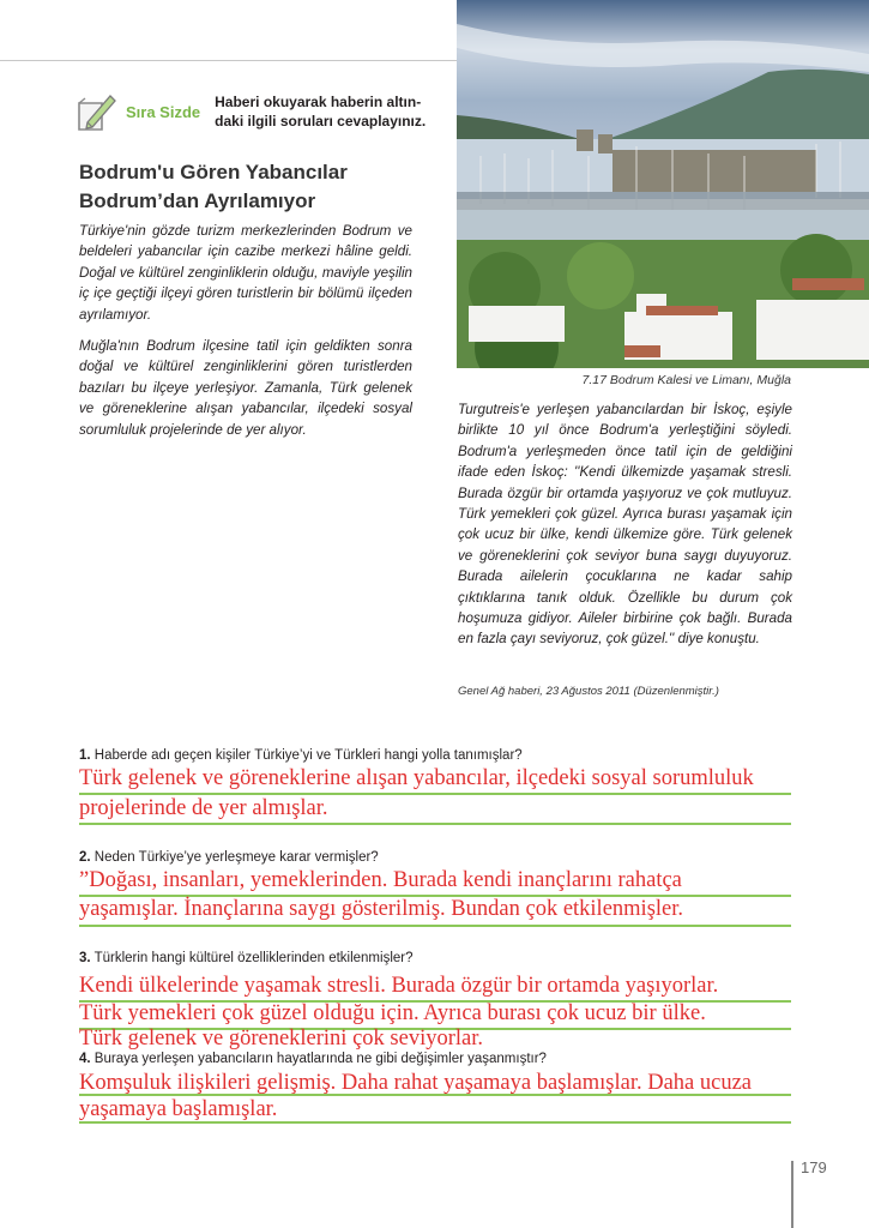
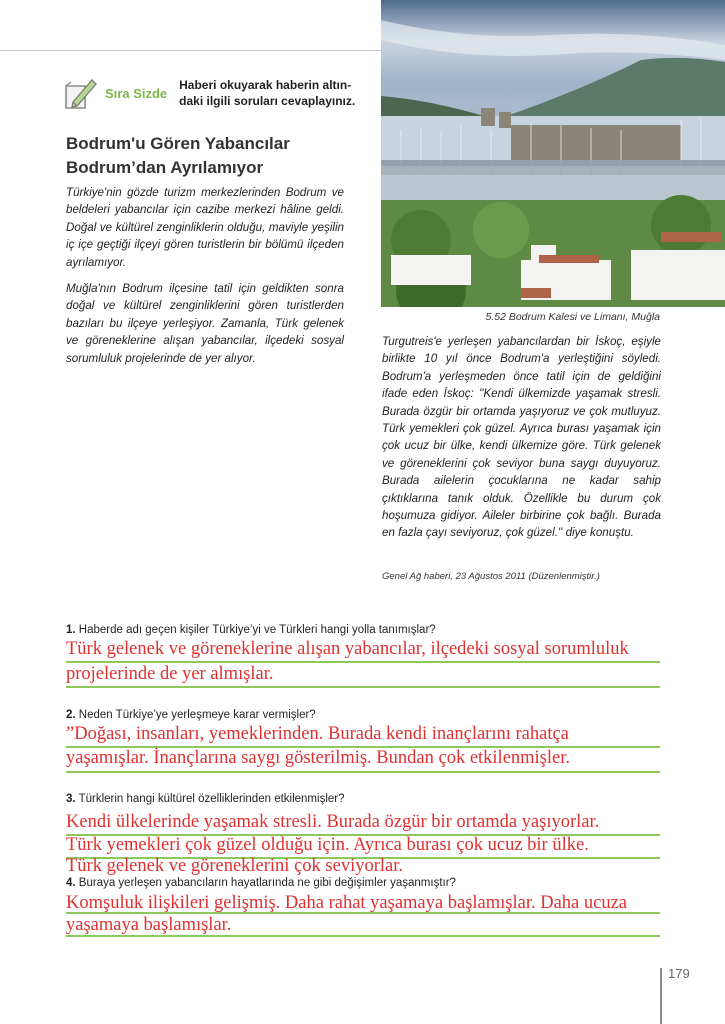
- 7.17 Bodrum Kalesi ve Limanı, Muğla
+ 5.52 Bodrum Kalesi ve Limanı, Muğla
  Sıra Sizde
  Haberi okuyarak haberin altın-
  daki ilgili soruları cevaplayınız.
  Bodrum'u Gören Yabancılar
  Bodrum’dan Ayrılamıyor
  Türkiye'nin gözde turizm merkezlerinden Bodrum ve beldeleri yabancılar için cazibe merkezi hâline geldi. Doğal ve kültürel zenginliklerin olduğu, maviyle yeşilin iç içe geçtiği ilçeyi gören turistlerin bir bölümü ilçeden ayrılamıyor.
  Muğla'nın Bodrum ilçesine tatil için geldikten sonra doğal ve kültürel zenginliklerini gören turistlerden bazıları bu ilçeye yerleşiyor. Zamanla, Türk gelenek ve göreneklerine alışan yabancılar, ilçedeki sosyal sorumluluk projelerinde de yer alıyor.
  Turgutreis'e yerleşen yabancılardan bir İskoç, eşiyle birlikte 10 yıl önce Bodrum'a yerleştiğini söyledi. Bodrum'a yerleşmeden önce tatil için de geldiğini ifade eden İskoç: ''Kendi ülkemizde yaşamak stresli. Burada özgür bir ortamda yaşıyoruz ve çok mutluyuz. Türk yemekleri çok güzel. Ayrıca burası yaşamak için çok ucuz bir ülke, kendi ülkemize göre. Türk gelenek ve göreneklerini çok seviyor buna saygı duyuyoruz. Burada ailelerin çocuklarına ne kadar sahip çıktıklarına tanık olduk. Özellikle bu durum çok hoşumuza gidiyor. Aileler birbirine çok bağlı. Burada en fazla çayı seviyoruz, çok güzel.'' diye konuştu.
  Genel Ağ haberi, 23 Ağustos 2011 (Düzenlenmiştir.)
  1. Haberde adı geçen kişiler Türkiye’yi ve Türkleri hangi yolla tanımışlar?
  Türk gelenek ve göreneklerine alışan yabancılar, ilçedeki sosyal sorumluluk
  projelerinde de yer almışlar.
  2. Neden Türkiye’ye yerleşmeye karar vermişler?
  ”Doğası, insanları, yemeklerinden. Burada kendi inançlarını rahatça
  yaşamışlar. İnançlarına saygı gösterilmiş. Bundan çok etkilenmişler.
  3. Türklerin hangi kültürel özelliklerinden etkilenmişler?
  Kendi ülkelerinde yaşamak stresli. Burada özgür bir ortamda yaşıyorlar.
  Türk yemekleri çok güzel olduğu için. Ayrıca burası çok ucuz bir ülke.
  Türk gelenek ve göreneklerini çok seviyorlar.
  4. Buraya yerleşen yabancıların hayatlarında ne gibi değişimler yaşanmıştır?
  Komşuluk ilişkileri gelişmiş. Daha rahat yaşamaya başlamışlar. Daha ucuza
  yaşamaya başlamışlar.
  179
